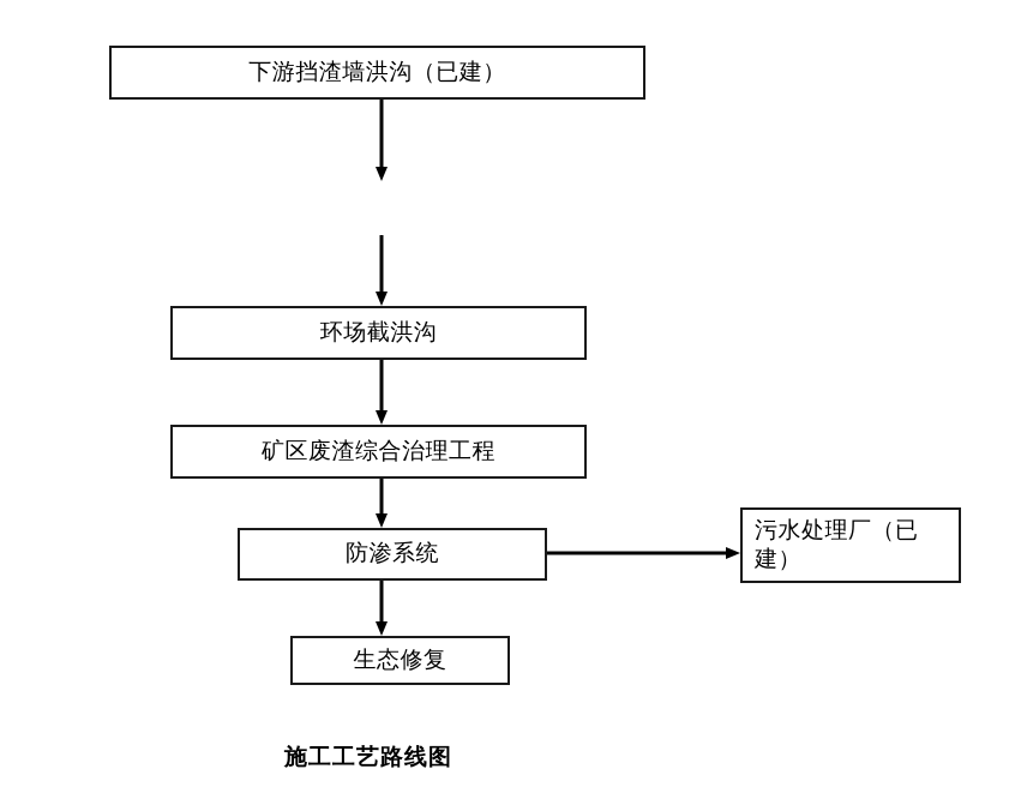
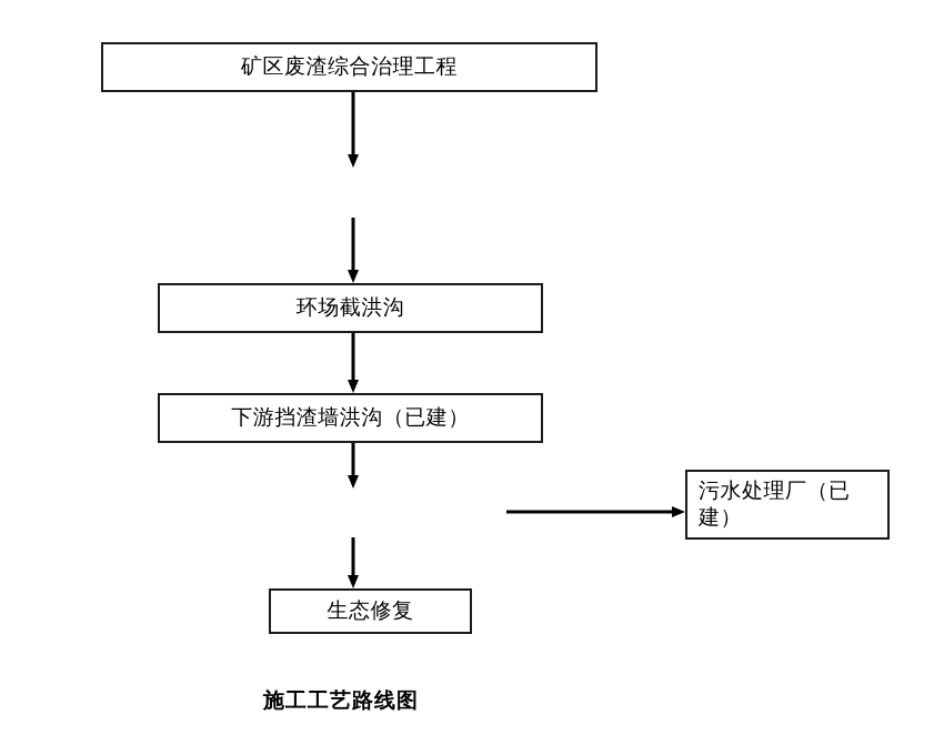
- 下游挡渣墙洪沟（已建）
+ 矿区废渣综合治理工程
  环场截洪沟
- 矿区废渣综合治理工程
+ 下游挡渣墙洪沟（已建）
- 防渗系统
  生态修复
  污水处理厂（已
  建）
  施工工艺路线图
